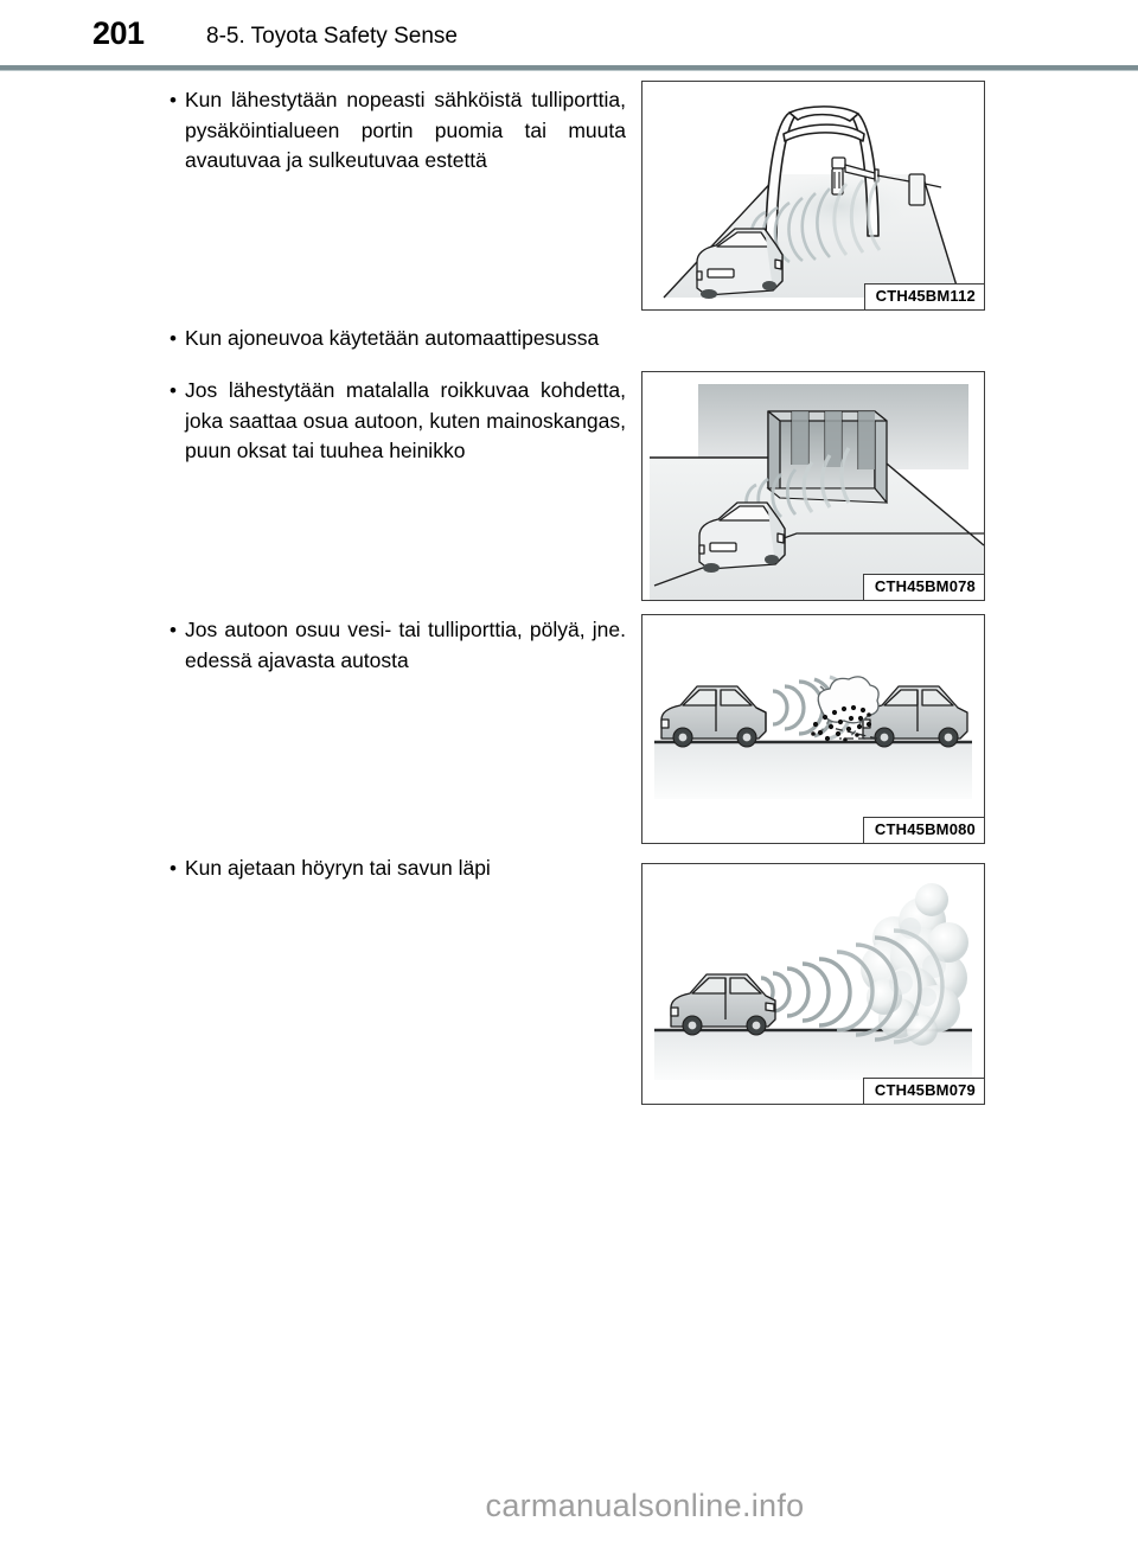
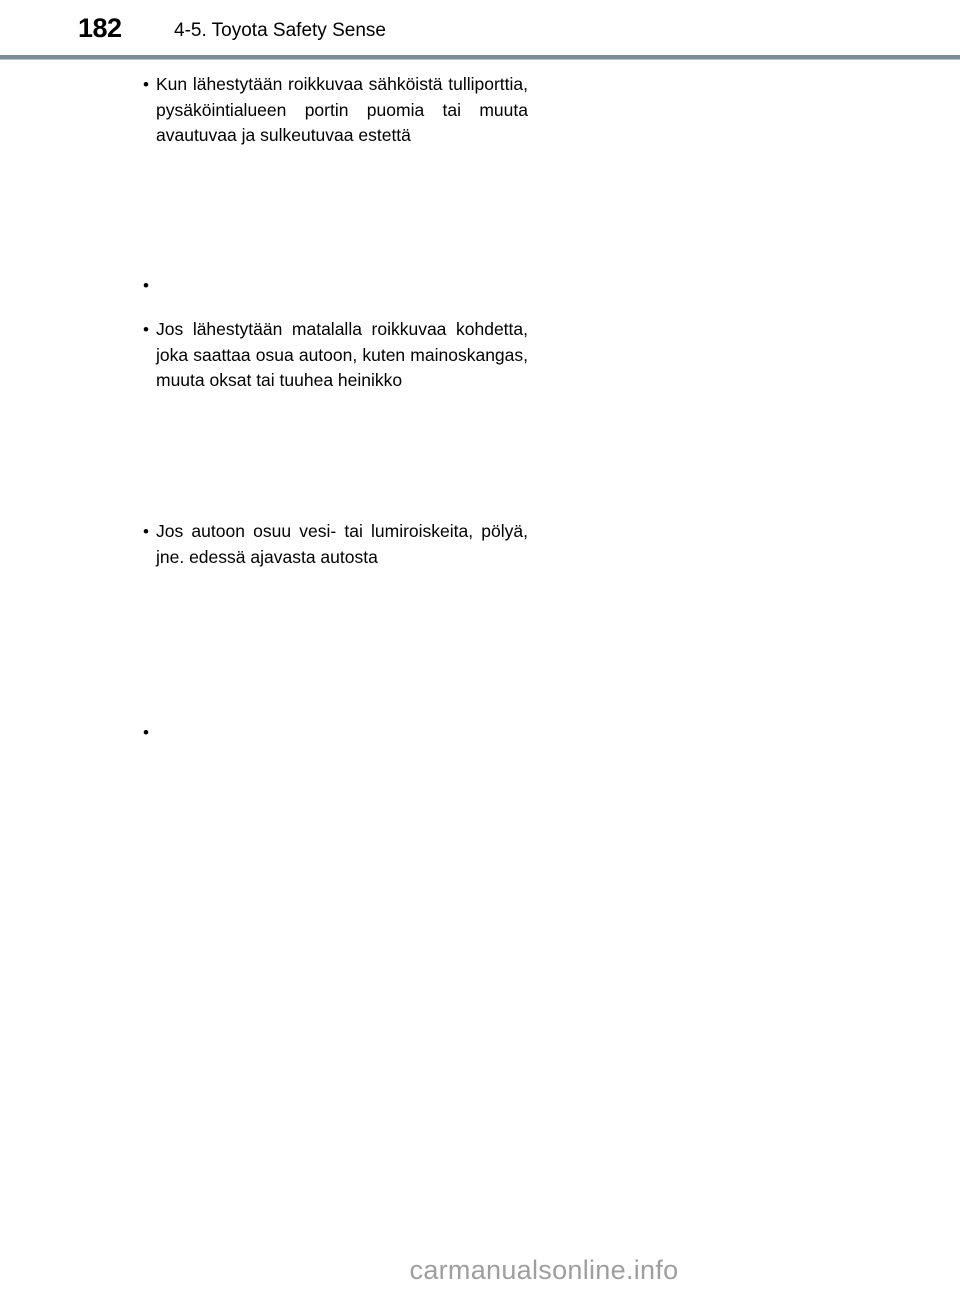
- 201
+ 182
- 8-5. Toyota Safety Sense
+ 4-5. Toyota Safety Sense
  •
- Kun lähestytään nopeasti sähköistä tulliporttia, pysäköintialueen portin puomia tai muuta avautuvaa ja sulkeutuvaa estettä
+ Kun lähestytään roikkuvaa sähköistä tulliporttia, pysäköintialueen portin puomia tai muuta avautuvaa ja sulkeutuvaa estettä
  •
- Kun ajoneuvoa käytetään automaattipesussa
  •
- Jos lähestytään matalalla roikkuvaa kohdetta, joka saattaa osua autoon, kuten mainoskangas, puun oksat tai tuuhea heinikko
+ Jos lähestytään matalalla roikkuvaa kohdetta, joka saattaa osua autoon, kuten mainoskangas, muuta oksat tai tuuhea heinikko
  •
- Jos autoon osuu vesi- tai tulliporttia, pölyä, jne. edessä ajavasta autosta
+ Jos autoon osuu vesi- tai lumiroiskeita, pölyä, jne. edessä ajavasta autosta
  •
- Kun ajetaan höyryn tai savun läpi
- CTH45BM112
- CTH45BM078
- CTH45BM080
- CTH45BM079
  carmanualsonline.info
